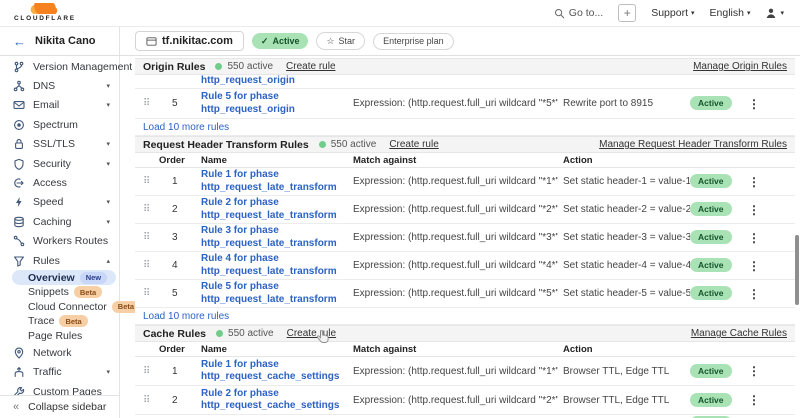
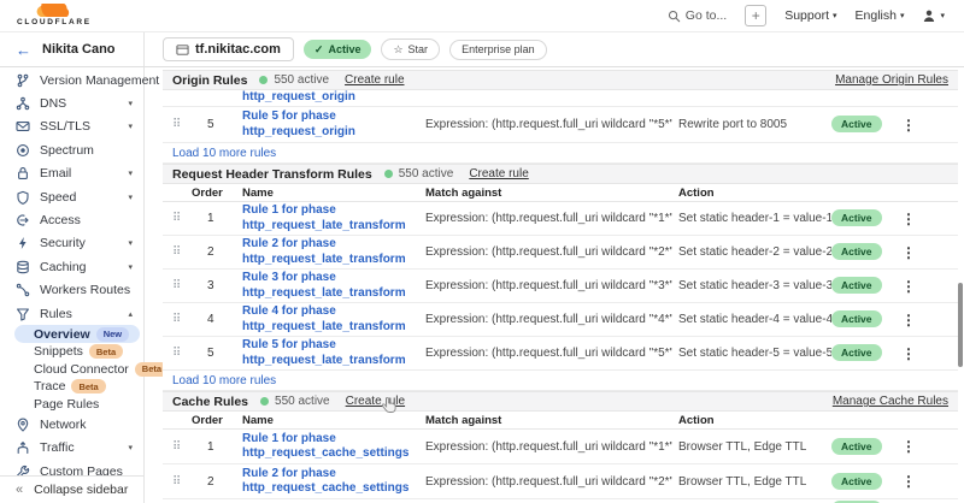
  Go to...
  +
  Support
  English
  ←
  Nikita Cano
  tf.nikitac.com
  ✓
  Active
  ☆
  Star
  Enterprise plan
  Version Management
  DNS
- Email
+ SSL/TLS
  Spectrum
- SSL/TLS
+ Email
- Security
+ Speed
  Access
- Speed
+ Security
  Caching
  Workers Routes
  Rules
  Overview
  New
  Snippets
  Beta
  Cloud Connector
  Beta
  Trace
  Beta
  Page Rules
  Network
  Traffic
  Custom Pages
  «
  Collapse sidebar
  Origin Rules
  550 active
  Create rule
  Manage Origin Rules
  http_request_origin
  ⠿
  5
  Rule 5 for phase
  http_request_origin
  Expression: (http.request.full_uri wildcard "*5*"
- Rewrite port to 8915
+ Rewrite port to 8005
  Active
  ⋮
  Load 10 more rules
  Request Header Transform Rules
  550 active
  Create rule
- Manage Request Header Transform Rules
  Order
  Name
  Match against
  Action
  ⠿
  1
  Rule 1 for phase
  http_request_late_transform
  Expression: (http.request.full_uri wildcard "*1*"
  Set static header-1 = value-1
  Active
  ⋮
  ⠿
  2
  Rule 2 for phase
  http_request_late_transform
  Expression: (http.request.full_uri wildcard "*2*"
  Set static header-2 = value-2
  Active
  ⋮
  ⠿
  3
  Rule 3 for phase
  http_request_late_transform
  Expression: (http.request.full_uri wildcard "*3*"
  Set static header-3 = value-3
  Active
  ⋮
  ⠿
  4
  Rule 4 for phase
  http_request_late_transform
  Expression: (http.request.full_uri wildcard "*4*"
  Set static header-4 = value-4
  Active
  ⋮
  ⠿
  5
  Rule 5 for phase
  http_request_late_transform
  Expression: (http.request.full_uri wildcard "*5*"
  Set static header-5 = value-5
  Active
  ⋮
  Load 10 more rules
  Cache Rules
  550 active
  Createule
  Manage Cache Rules
  Order
  Name
  Match against
  Action
  ⠿
  1
  Rule 1 for phase
  http_request_cache_settings
  Expression: (http.request.full_uri wildcard "*1*"
  Browser TTL, Edge TTL
  Active
  ⋮
  ⠿
  2
  Rule 2 for phase
  http_request_cache_settings
  Expression: (http.request.full_uri wildcard "*2*"
  Browser TTL, Edge TTL
  Active
  ⋮
